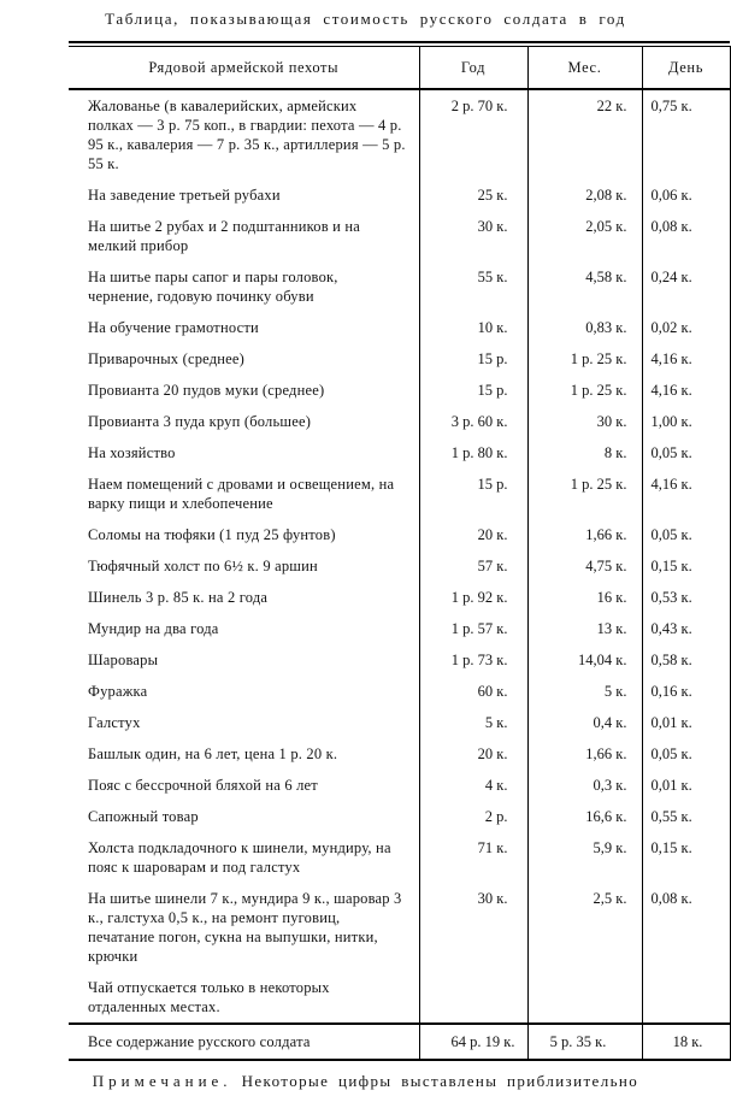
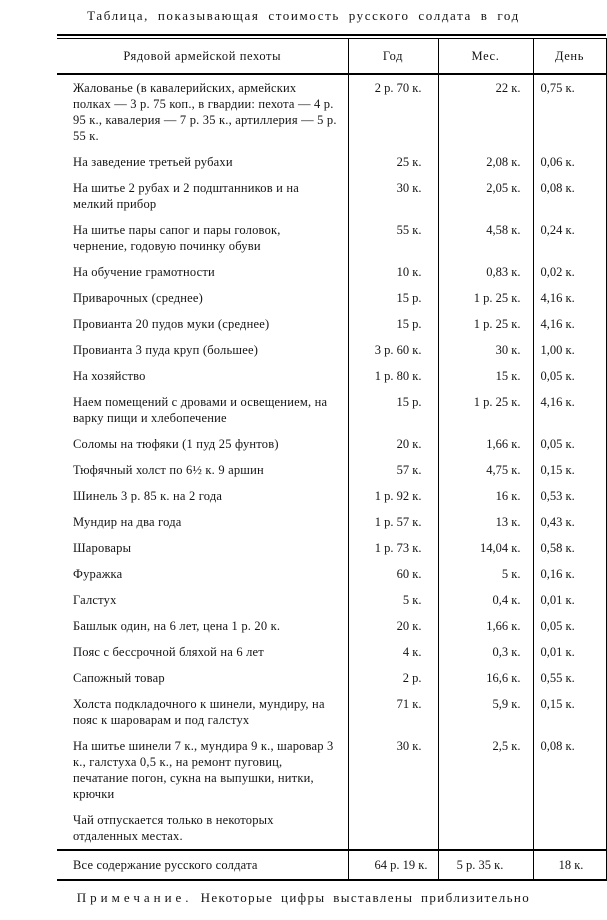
  Таблица, показывающая стоимость русского солдата в год
  Рядовой армейской пехоты	Год	Мес.	День
  Жалованье (в кавалерийских, армейских полках — 3 р. 75 коп., в гвардии: пехота — 4 р. 95 к., кавалерия — 7 р. 35 к., артиллерия — 5 р. 55 к.	2 р. 70 к.	22 к.	0,75 к.
  На заведение третьей рубахи	25 к.	2,08 к.	0,06 к.
  На шитье 2 рубах и 2 подштанников и на мелкий прибор	30 к.	2,05 к.	0,08 к.
  На шитье пары сапог и пары головок, чернение, годовую починку обуви	55 к.	4,58 к.	0,24 к.
  На обучение грамотности	10 к.	0,83 к.	0,02 к.
  Приварочных (среднее)	15 р.	1 р. 25 к.	4,16 к.
  Провианта 20 пудов муки (среднее)	15 р.	1 р. 25 к.	4,16 к.
  Провианта 3 пуда круп (большее)	3 р. 60 к.	30 к.	1,00 к.
- На хозяйство	1 р. 80 к.	8 к.	0,05 к.
+ На хозяйство	1 р. 80 к.	15 к.	0,05 к.
  Наем помещений с дровами и освещением, на варку пищи и хлебопечение	15 р.	1 р. 25 к.	4,16 к.
  Соломы на тюфяки (1 пуд 25 фунтов)	20 к.	1,66 к.	0,05 к.
  Тюфячный холст по 6½ к. 9 аршин	57 к.	4,75 к.	0,15 к.
  Шинель 3 р. 85 к. на 2 года	1 р. 92 к.	16 к.	0,53 к.
  Мундир на два года	1 р. 57 к.	13 к.	0,43 к.
  Шаровары	1 р. 73 к.	14,04 к.	0,58 к.
  Фуражка	60 к.	5 к.	0,16 к.
  Галстух	5 к.	0,4 к.	0,01 к.
  Башлык один, на 6 лет, цена 1 р. 20 к.	20 к.	1,66 к.	0,05 к.
  Пояс с бессрочной бляхой на 6 лет	4 к.	0,3 к.	0,01 к.
  Сапожный товар	2 р.	16,6 к.	0,55 к.
  Холста подкладочного к шинели, мундиру, на пояс к шароварам и под галстух	71 к.	5,9 к.	0,15 к.
  На шитье шинели 7 к., мундира 9 к., шаровар 3 к., галстуха 0,5 к., на ремонт пуговиц, печатание погон, сукна на выпушки, нитки, крючки	30 к.	2,5 к.	0,08 к.
  Чай отпускается только в некоторых отдаленных местах.
  Все содержание русского солдата	64 р. 19 к.	5 р. 35 к.	18 к.
  Примечание. Некоторые цифры выставлены приблизительно
